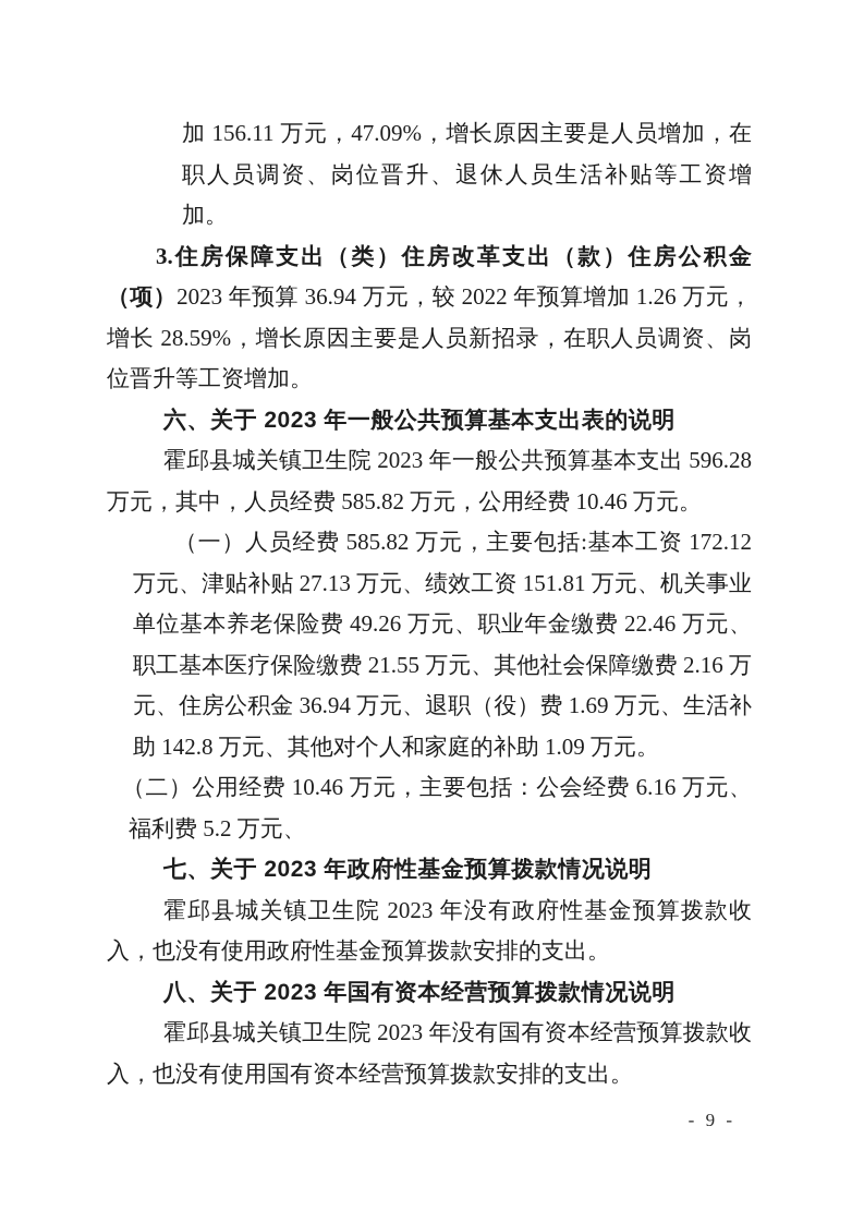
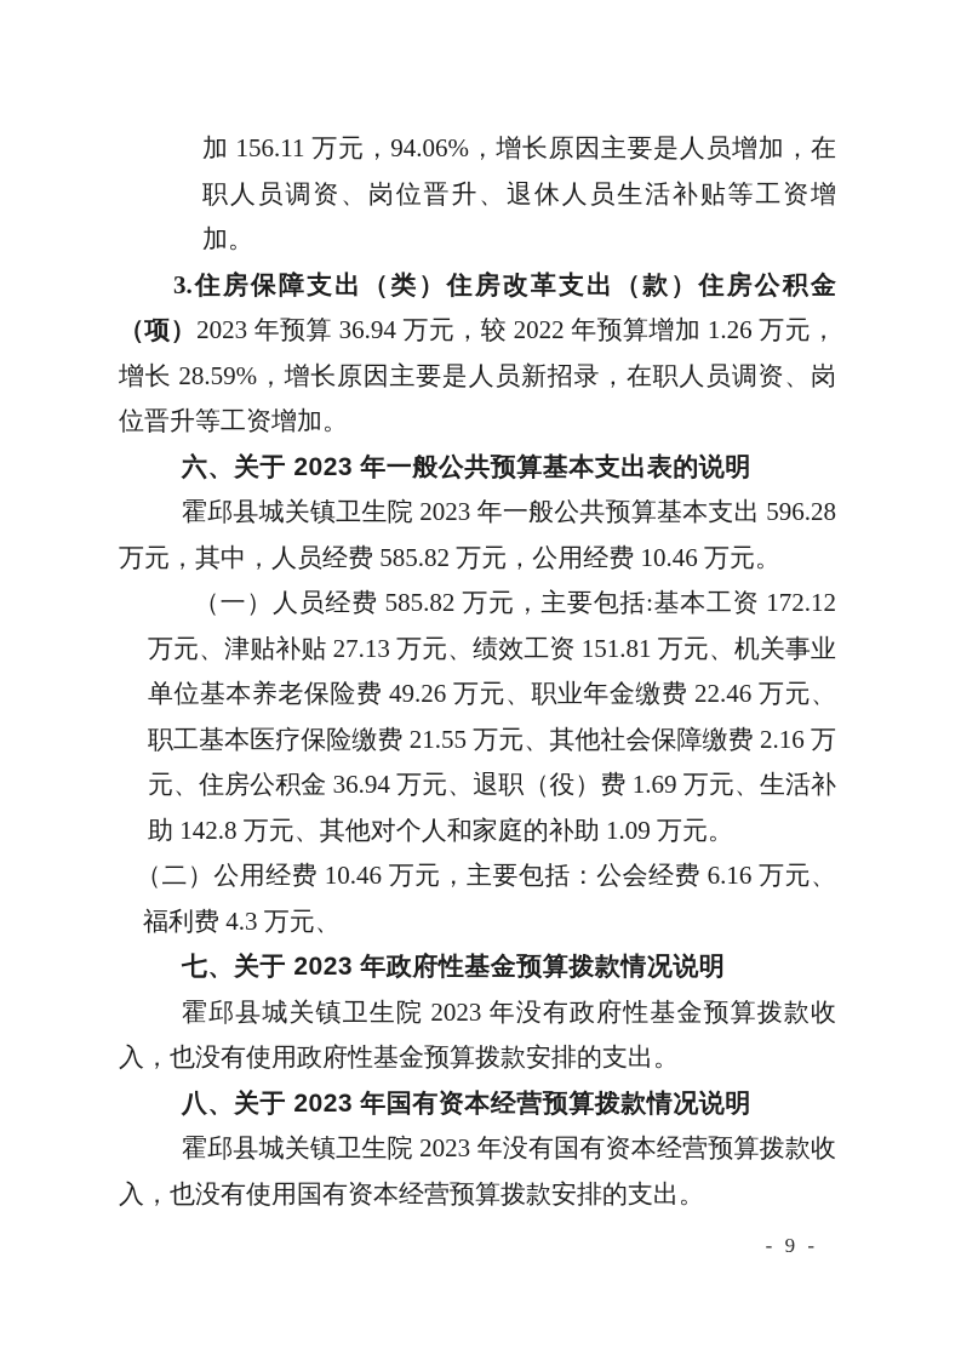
- 加 156.11 万元，47.09%，增长原因主要是人员增加，在职人员调资、岗位晋升、退休人员生活补贴等工资增加。
+ 加 156.11 万元，94.06%，增长原因主要是人员增加，在职人员调资、岗位晋升、退休人员生活补贴等工资增加。
  3.住房保障支出（类）住房改革支出（款）住房公积金（项）2023 年预算 36.94 万元，较 2022 年预算增加 1.26 万元，增长 28.59%，增长原因主要是人员新招录，在职人员调资、岗位晋升等工资增加。
  六、关于 2023 年一般公共预算基本支出表的说明
  霍邱县城关镇卫生院 2023 年一般公共预算基本支出 596.28 万元，其中，人员经费 585.82 万元，公用经费 10.46 万元。
  （一）人员经费 585.82 万元，主要包括:基本工资 172.12 万元、津贴补贴 27.13 万元、绩效工资 151.81 万元、机关事业单位基本养老保险费 49.26 万元、职业年金缴费 22.46 万元、职工基本医疗保险缴费 21.55 万元、其他社会保障缴费 2.16 万元、住房公积金 36.94 万元、退职（役）费 1.69 万元、生活补助 142.8 万元、其他对个人和家庭的补助 1.09 万元。
- （二）公用经费 10.46 万元，主要包括：公会经费 6.16 万元、福利费 5.2 万元、
+ （二）公用经费 10.46 万元，主要包括：公会经费 6.16 万元、福利费 4.3 万元、
  七、关于 2023 年政府性基金预算拨款情况说明
  霍邱县城关镇卫生院 2023 年没有政府性基金预算拨款收入，也没有使用政府性基金预算拨款安排的支出。
  八、关于 2023 年国有资本经营预算拨款情况说明
  霍邱县城关镇卫生院 2023 年没有国有资本经营预算拨款收入，也没有使用国有资本经营预算拨款安排的支出。
  - 9 -
